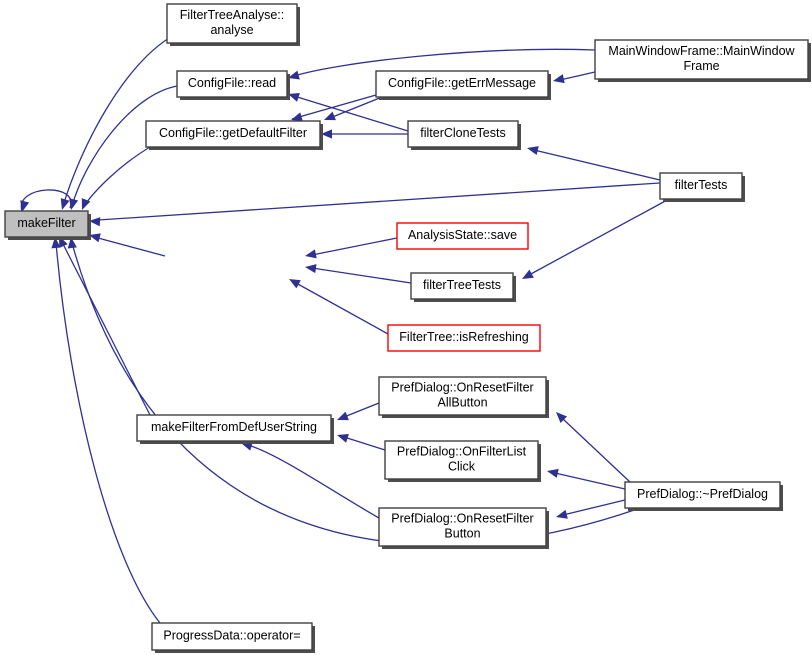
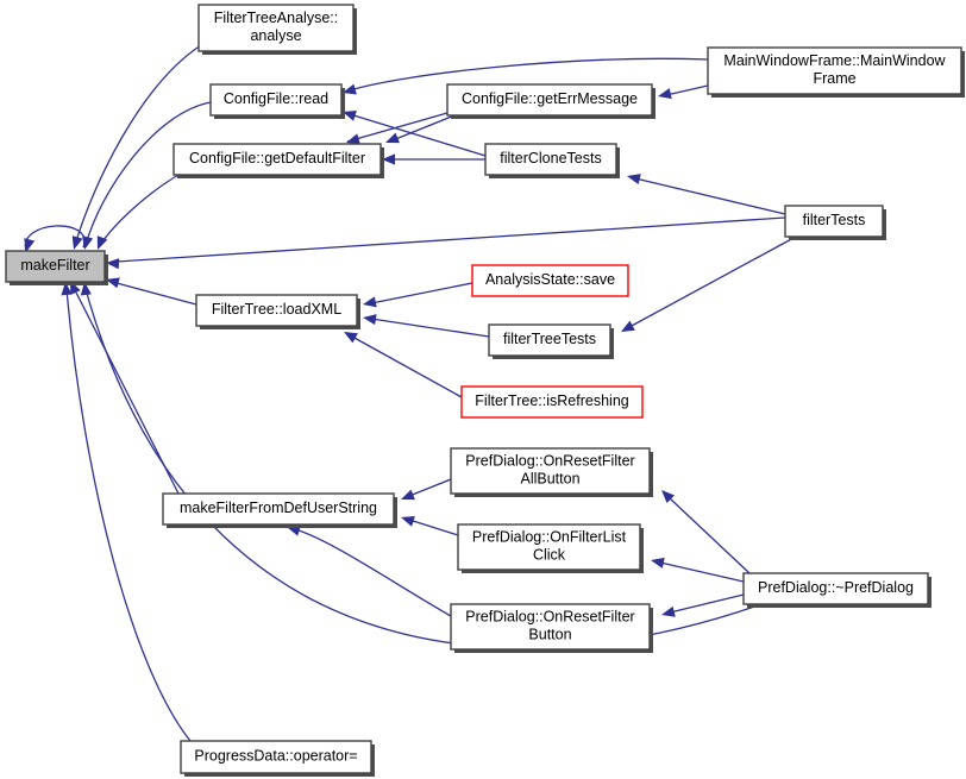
  makeFilter
  FilterTreeAnalyse:: analyse
  ConfigFile::read
  ConfigFile::getDefaultFilter
  ConfigFile::getErrMessage
  MainWindowFrame::MainWindow Frame
  filterCloneTests
  filterTests
+ FilterTree::loadXML
  AnalysisState::save
  filterTreeTests
  FilterTree::isRefreshing
  makeFilterFromDefUserString
  PrefDialog::OnResetFilter AllButton
  PrefDialog::OnFilterList Click
  PrefDialog::OnResetFilter Button
  PrefDialog::~PrefDialog
  ProgressData::operator=
